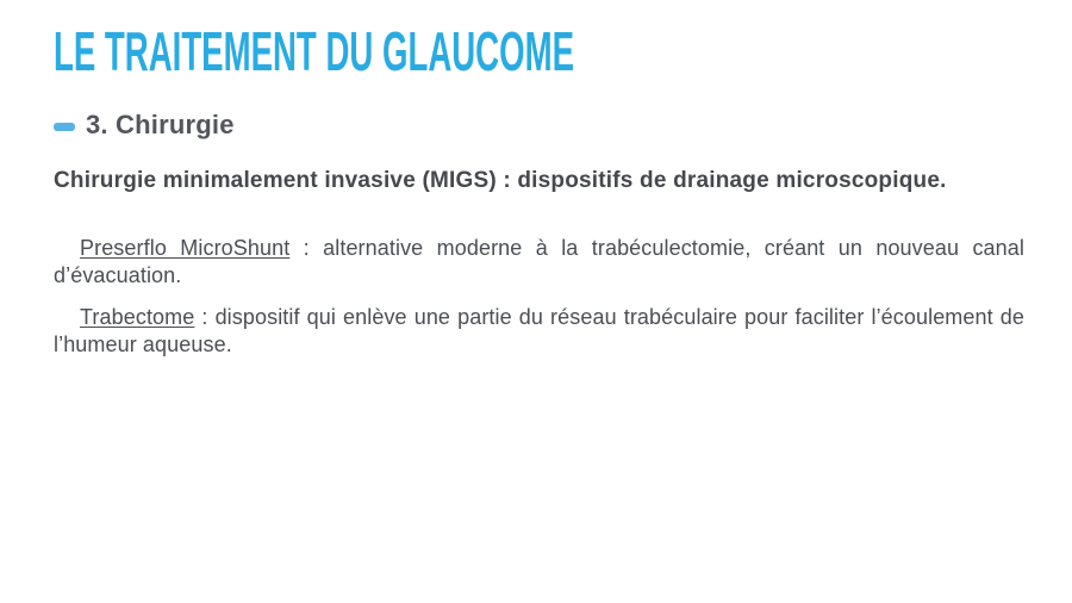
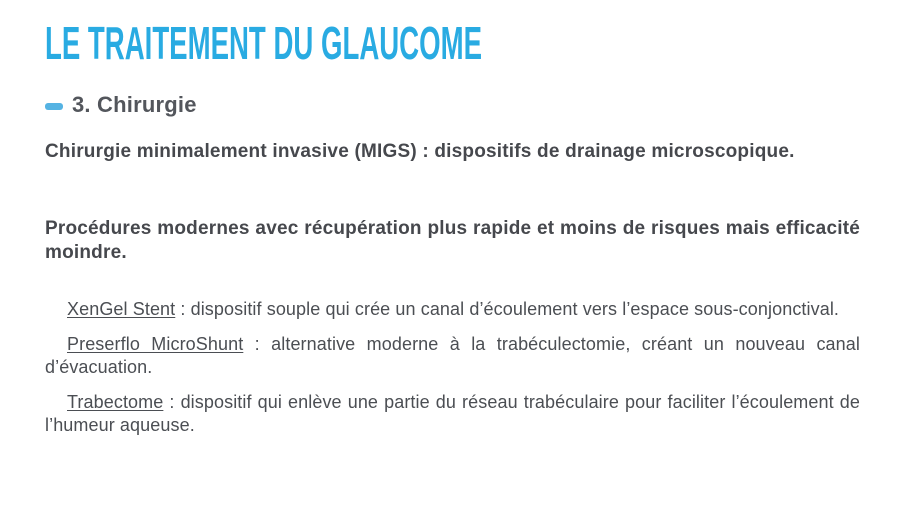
  LE TRAITEMENT DU GLAUCOME
  3. Chirurgie
  Chirurgie minimalement invasive (MIGS) : dispositifs de drainage microscopique.
+ Procédures modernes avec récupération plus rapide et moins de risques mais efficacité moindre.
+ XenGel Stent : dispositif souple qui crée un canal d’écoulement vers l’espace sous-conjonctival.
  Preserflo MicroShunt : alternative moderne à la trabéculectomie, créant un nouveau canal d’évacuation.
  Trabectome : dispositif qui enlève une partie du réseau trabéculaire pour faciliter l’écoulement de l’humeur aqueuse.
